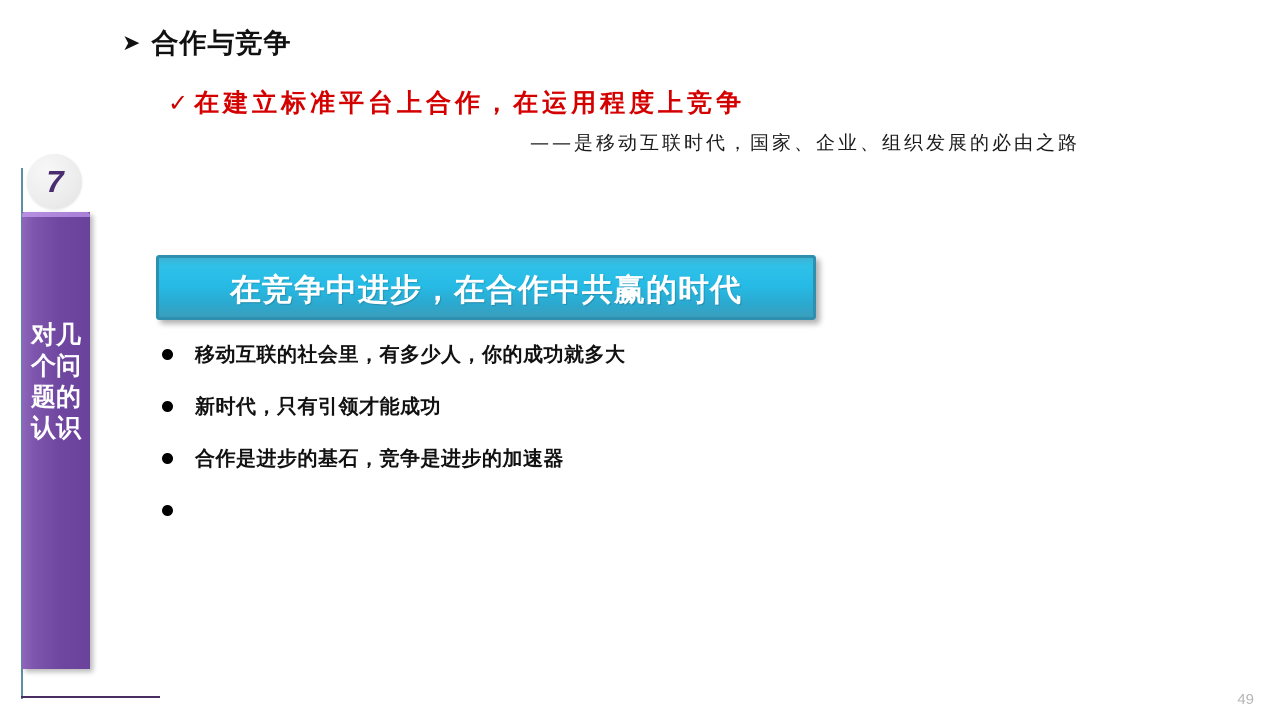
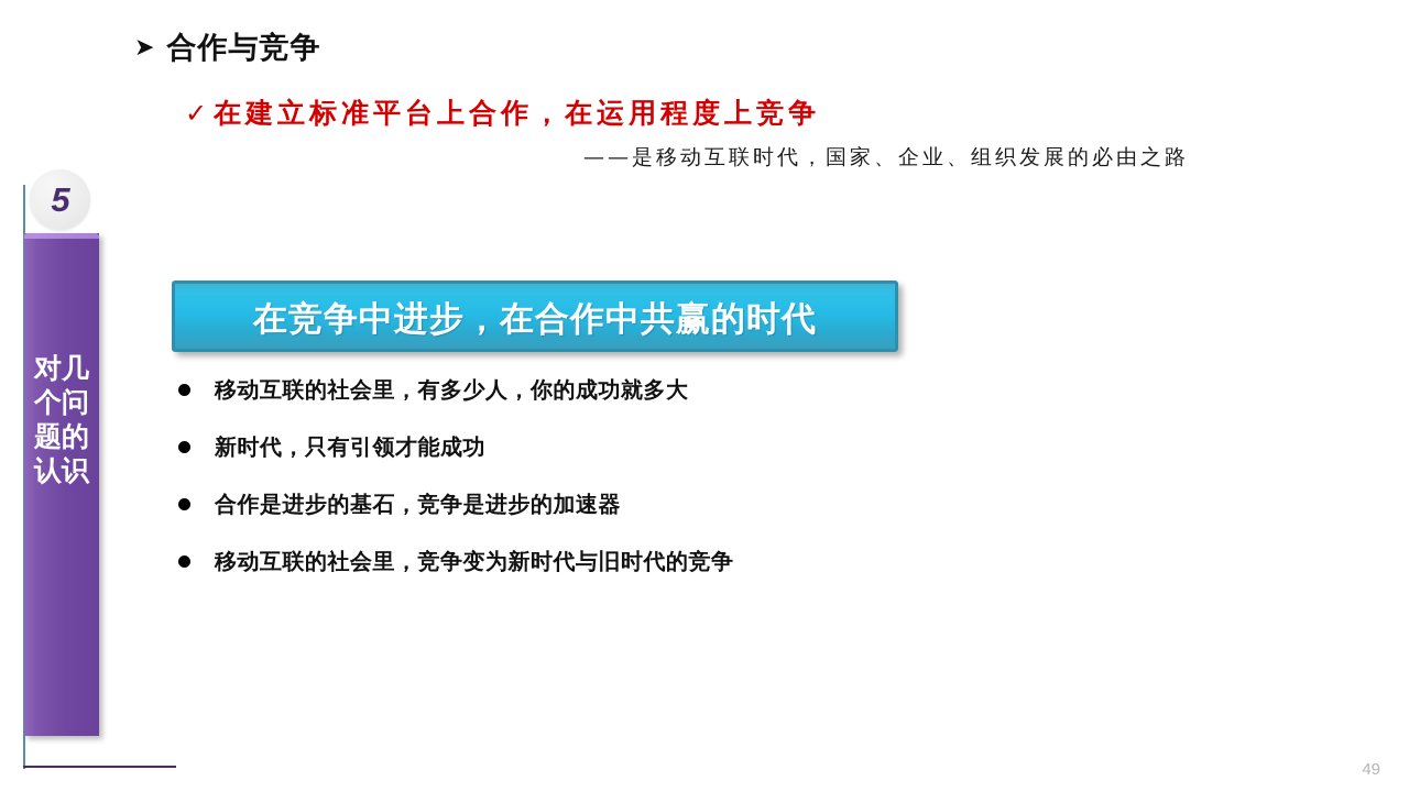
- 7
+ 5
  对几个问题的认识
  ➤
  合作与竞争
  ✓
  在建立标准平台上合作，在运用程度上竞争
  ——是移动互联时代，国家、企业、组织发展的必由之路
  在竞争中进步，在合作中共赢的时代
  移动互联的社会里，有多少人，你的成功就多大
  新时代，只有引领才能成功
  合作是进步的基石，竞争是进步的加速器
+ 移动互联的社会里，竞争变为新时代与旧时代的竞争
  49
